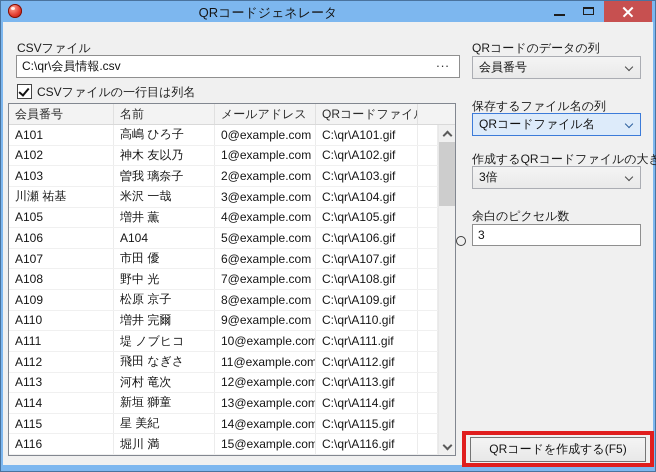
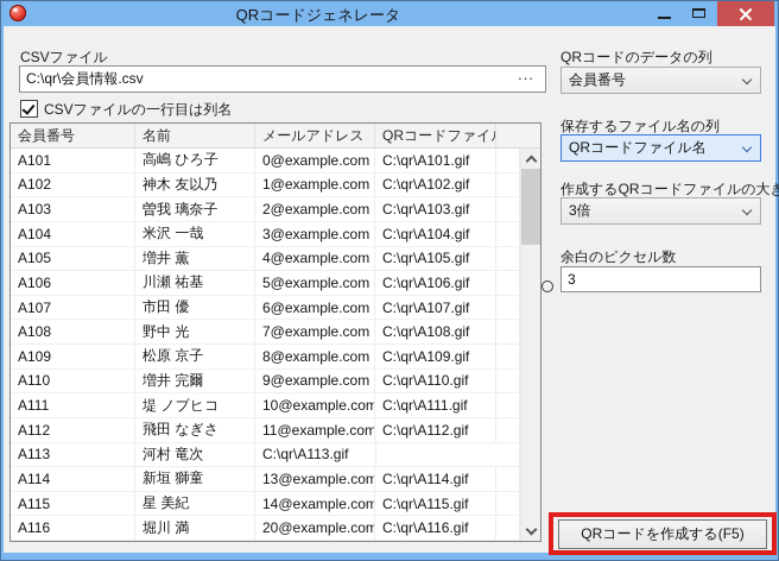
  QRコードジェネレータ
  CSVファイル
  C:\qr\会員情報.csv
  ...
  CSVファイルの一行目は列名
  会員番号
  名前
  メールアドレス
  QRコードファイ
  A101
  高嶋 ひろ子
  0@example.com
  C:\qr\A101.gif
  A102
  神木 友以乃
  1@example.com
  C:\qr\A102.gif
  A103
  曽我 璃奈子
  2@example.com
  C:\qr\A103.gif
- 川瀬 祐基
+ A104
  米沢 一哉
  3@example.com
  C:\qr\A104.gif
  A105
  増井 薫
  4@example.com
  C:\qr\A105.gif
  A106
- A104
+ 川瀬 祐基
  5@example.com
  C:\qr\A106.gif
  A107
  市田 優
  6@example.com
  C:\qr\A107.gif
  A108
  野中 光
  7@example.com
  C:\qr\A108.gif
  A109
  松原 京子
  8@example.com
  C:\qr\A109.gif
  A110
  増井 完爾
  9@example.com
  C:\qr\A110.gif
  A111
  堤 ノブヒコ
  10@example.com
  C:\qr\A111.gif
  A112
  飛田 なぎさ
  11@example.com
  C:\qr\A112.gif
  A113
  河村 竜次
- 12@example.com
  C:\qr\A113.gif
  A114
  新垣 獅童
  13@example.com
  C:\qr\A114.gif
  A115
  星 美紀
  14@example.com
  C:\qr\A115.gif
  A116
  堀川 満
- 15@example.com
+ 20@example.com
  C:\qr\A116.gif
  QRコードのデータの列
  会員番号
  保存するファイル名の列
  QRコードファイル名
  作成するQRコードファイルの大き
  3倍
  余白のピクセル数
  3
  QRコードを作成する(F5)
